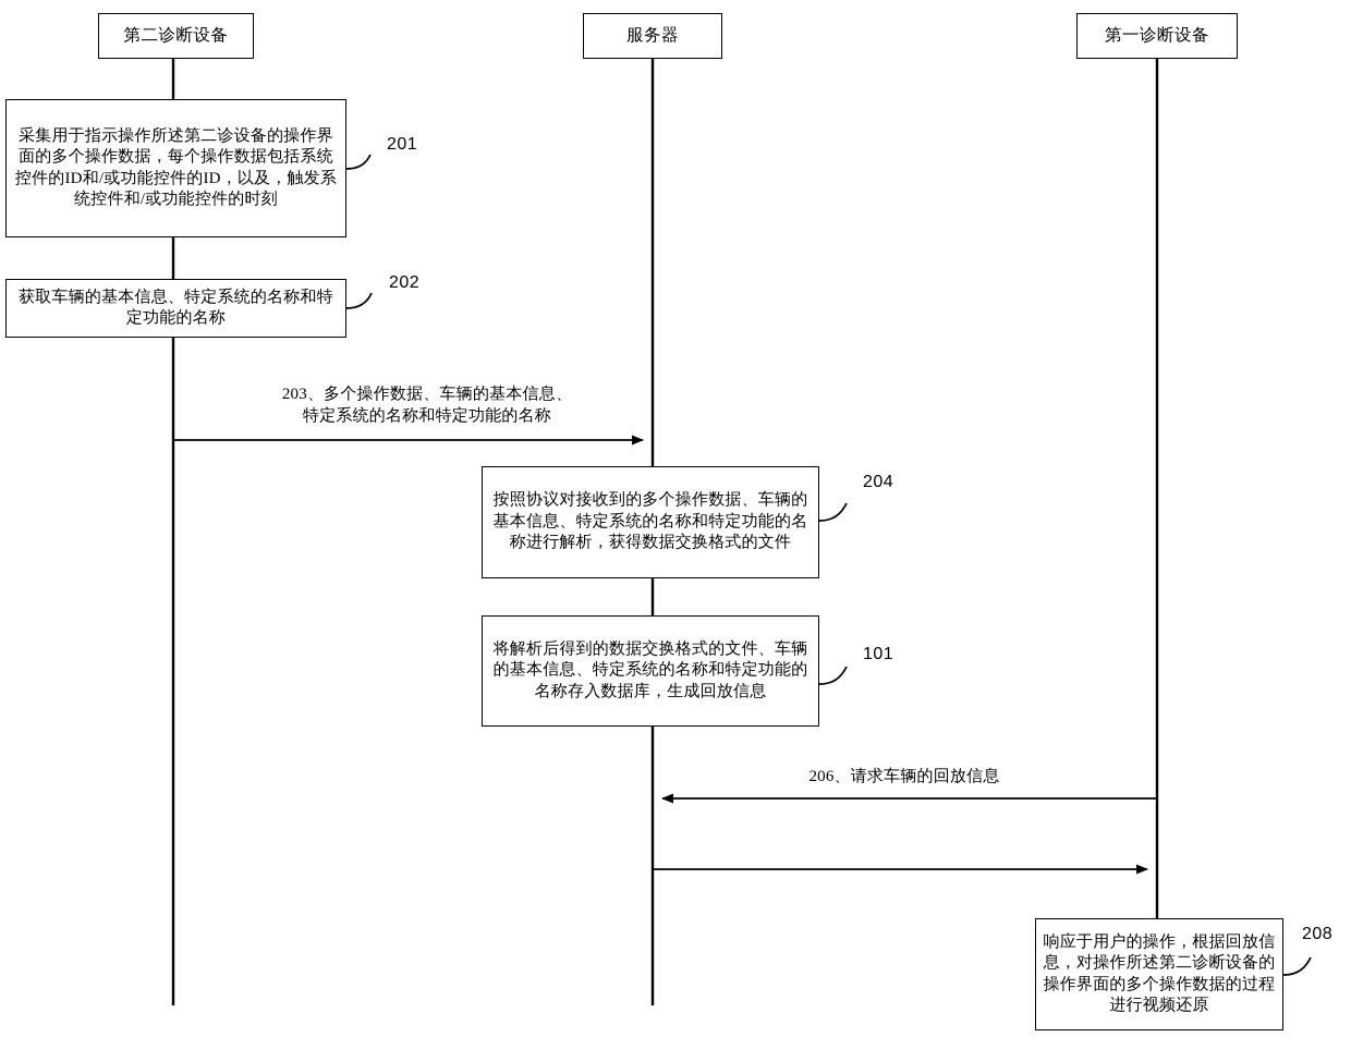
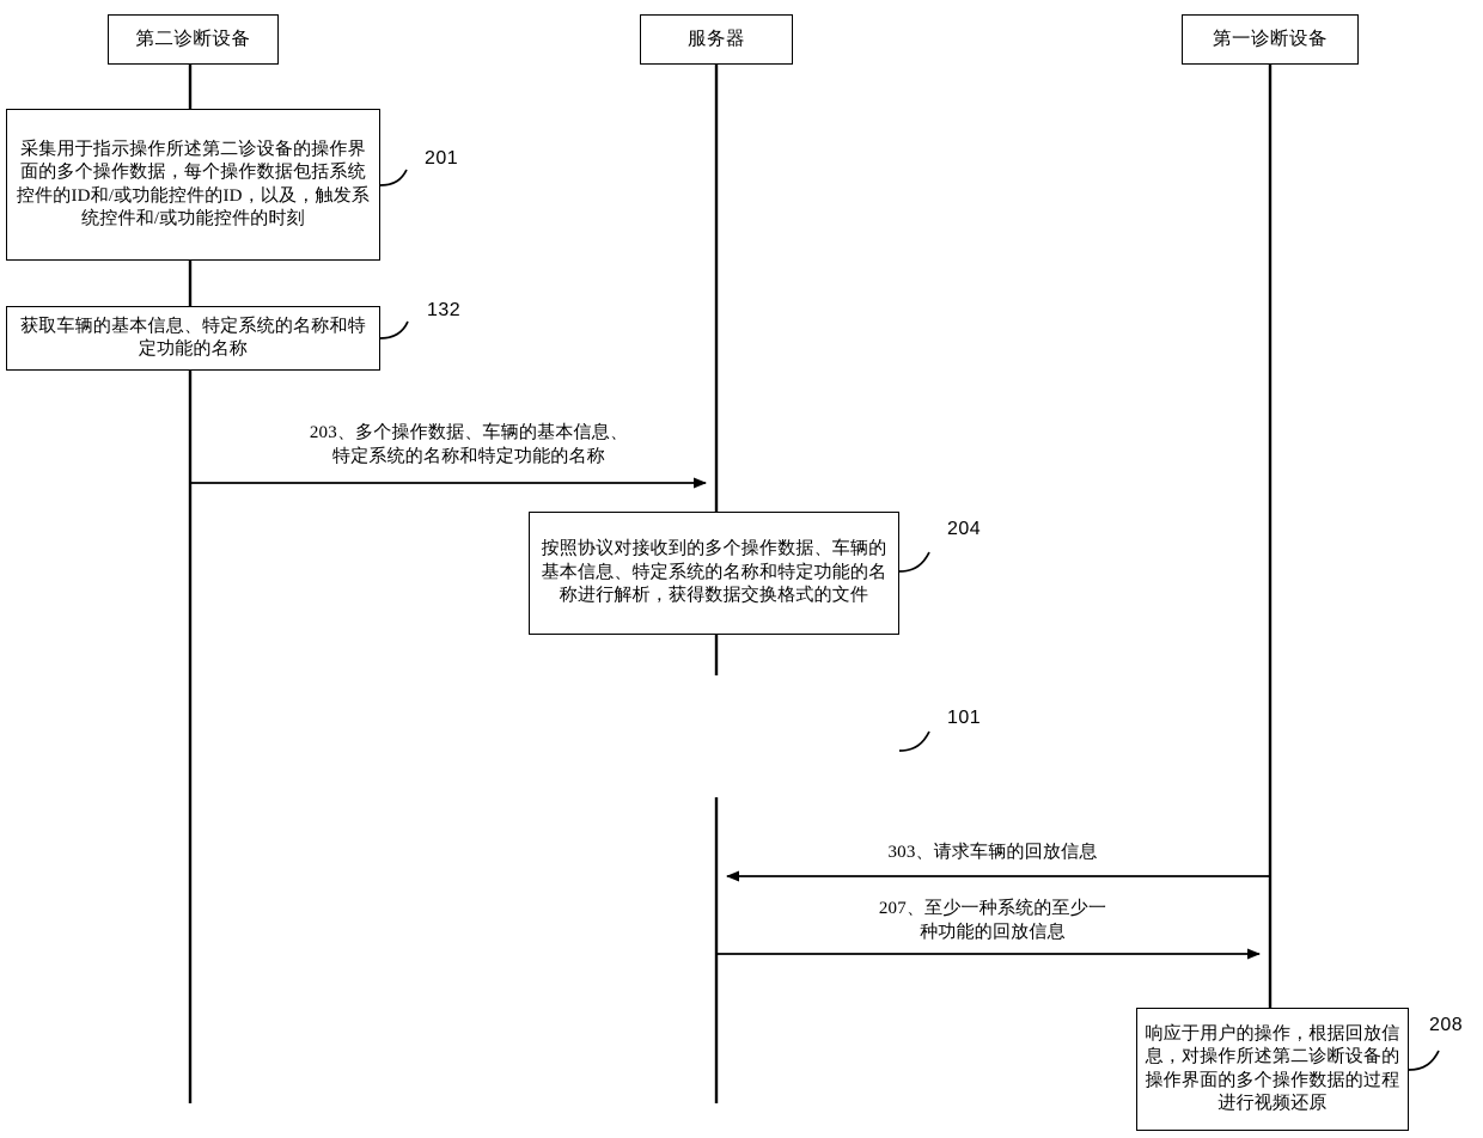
  第二诊断设备
  服务器
  第一诊断设备
  采集用于指示操作所述第二诊设备的操作界面的多个操作数据，每个操作数据包括系统控件的ID和/或功能控件的ID，以及，触发系统控件和/或功能控件的时刻
  201
  获取车辆的基本信息、特定系统的名称和特定功能的名称
- 202
+ 132
  203、多个操作数据、车辆的基本信息、
  特定系统的名称和特定功能的名称
  按照协议对接收到的多个操作数据、车辆的基本信息、特定系统的名称和特定功能的名称进行解析，获得数据交换格式的文件
  204
- 将解析后得到的数据交换格式的文件、车辆的基本信息、特定系统的名称和特定功能的名称存入数据库，生成回放信息
  101
- 206、请求车辆的回放信息
+ 303、请求车辆的回放信息
+ 207、至少一种系统的至少一
+ 种功能的回放信息
  响应于用户的操作，根据回放信息，对操作所述第二诊断设备的操作界面的多个操作数据的过程进行视频还原
  208
